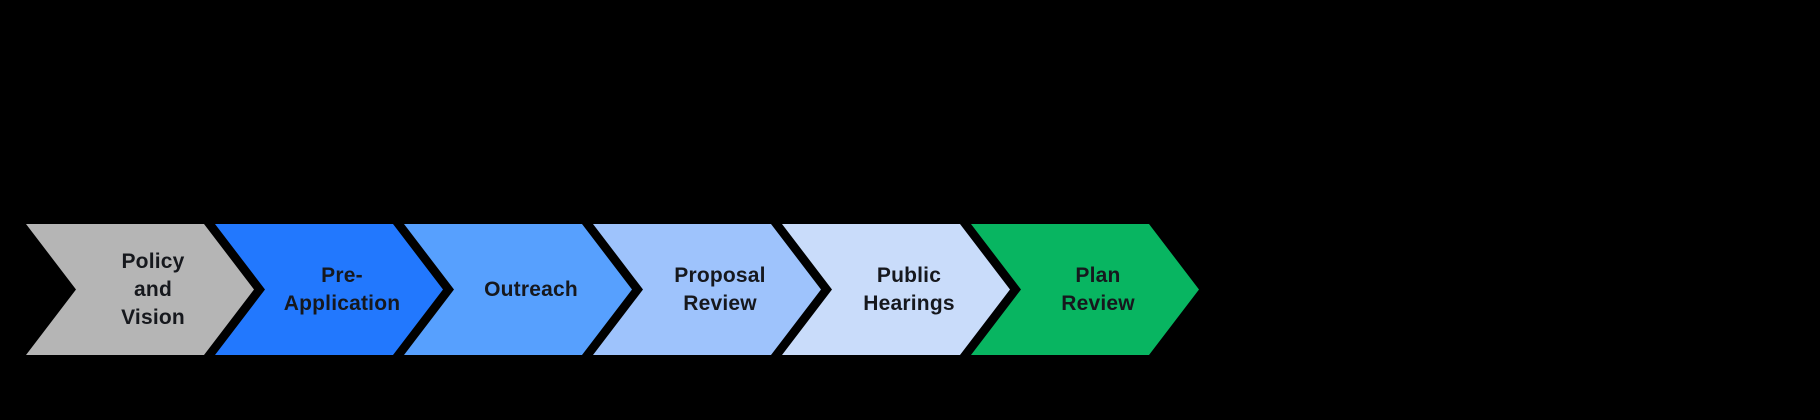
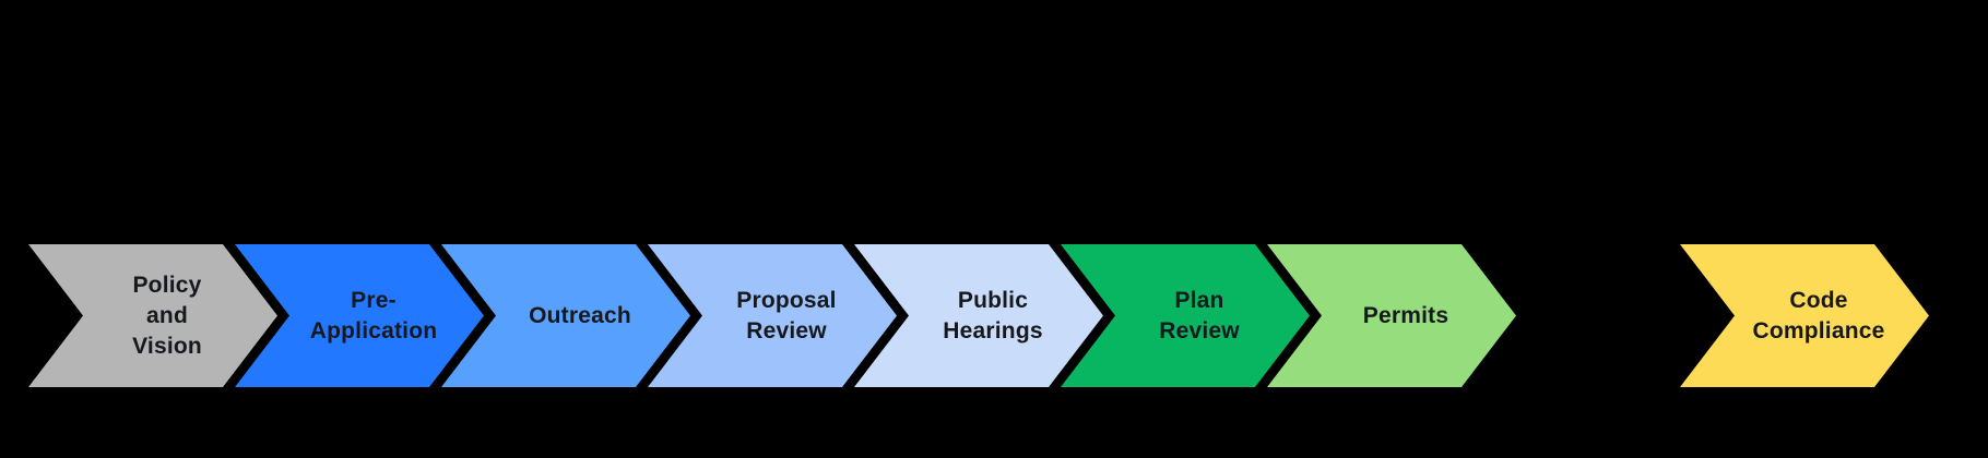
  Policy
  and
  Vision
  Pre-
  Application
  Outreach
  Proposal
  Review
  Public
  Hearings
  Plan
  Review
+ Permits
+ Code
+ Compliance
